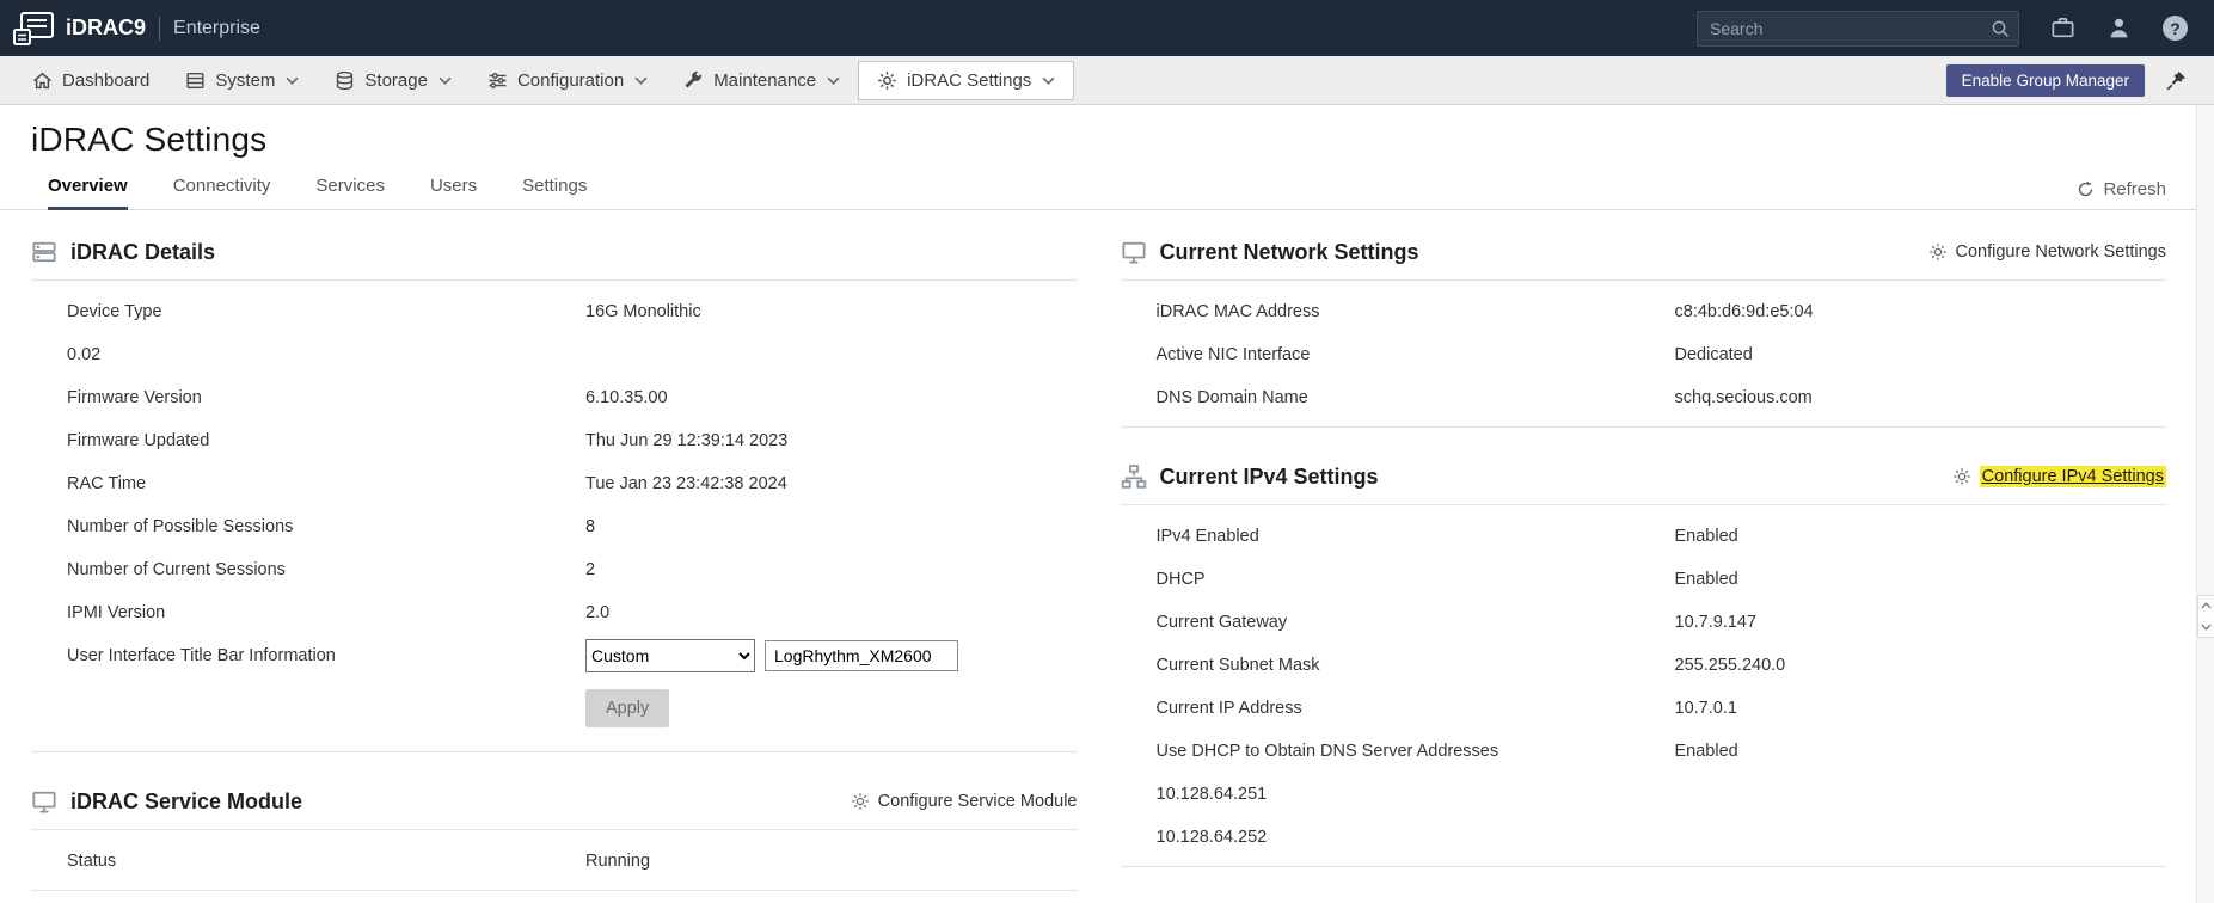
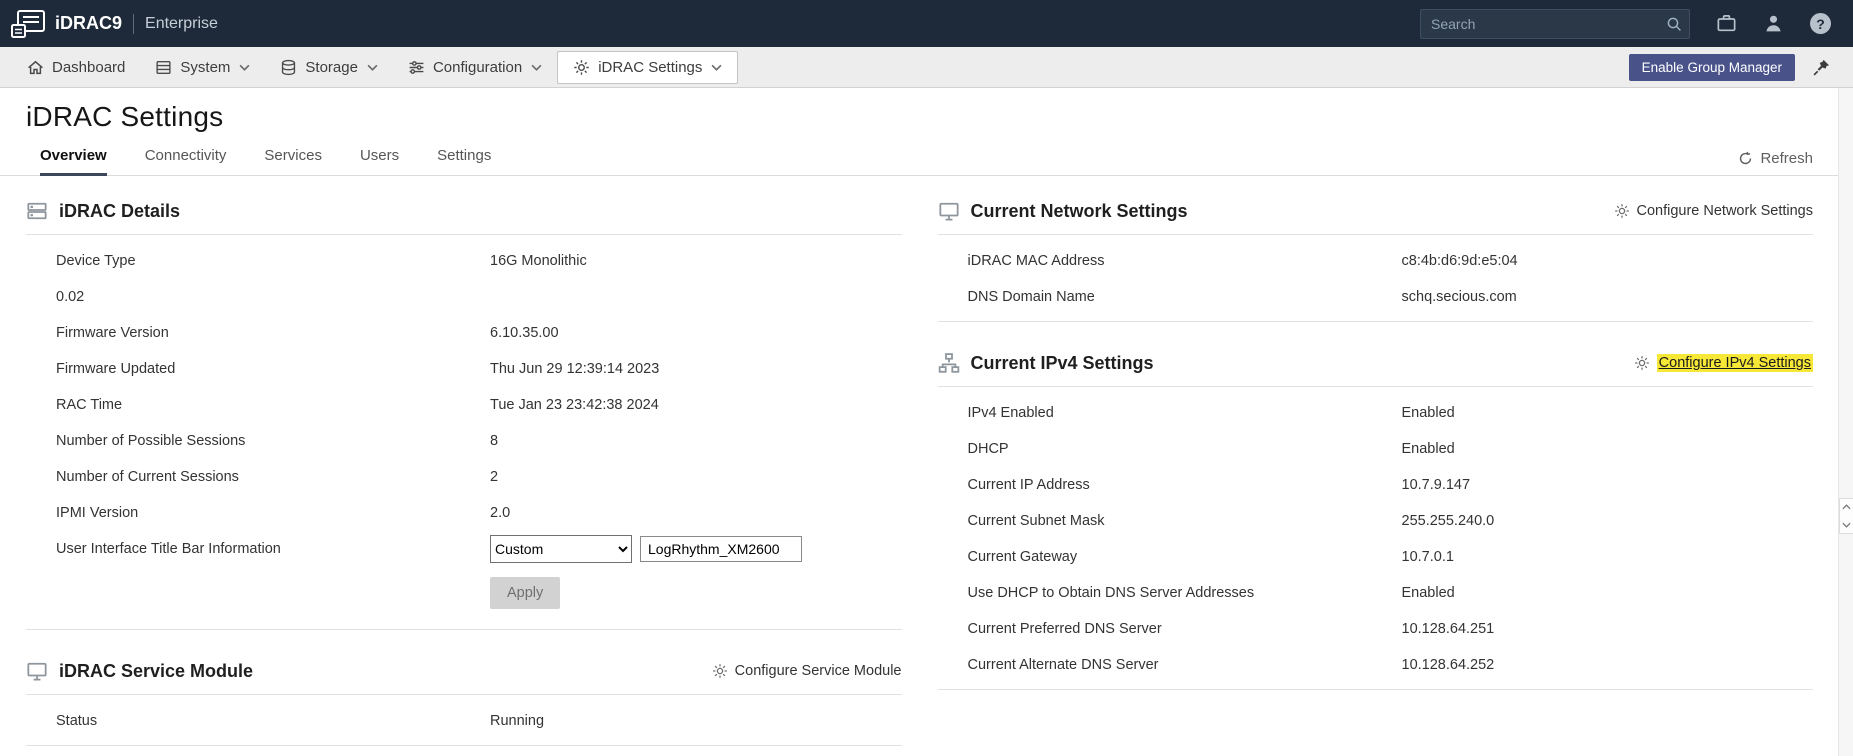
  iDRAC9
  Enterprise
  Search
  ?
  Dashboard
  System
  Storage
  Configuration
- Maintenance
  iDRAC Settings
  Enable Group Manager
  iDRAC Settings
  Overview
  Connectivity
  Services
  Users
  Settings
  Refresh
  iDRAC Details
  Device Type
  16G Monolithic
  0.02
  Firmware Version
  6.10.35.00
  Firmware Updated
  Thu Jun 29 12:39:14 2023
  RAC Time
  Tue Jan 23 23:42:38 2024
  Number of Possible Sessions
  8
  Number of Current Sessions
  2
  IPMI Version
  2.0
  User Interface Title Bar Information
  Custom
  LogRhythm_XM2600
  Apply
  iDRAC Service Module
  Configure Service Module
  Status
  Running
  Current Network Settings
  Configure Network Settings
  iDRAC MAC Address
  c8:4b:d6:9d:e5:04
- Active NIC Interface
- Dedicated
  DNS Domain Name
  schq.secious.com
  Current IPv4 Settings
  Configure IPv4 Settings
  IPv4 Enabled
  Enabled
  DHCP
  Enabled
- Current Gateway
+ Current IP Address
  10.7.9.147
  Current Subnet Mask
  255.255.240.0
- Current IP Address
+ Current Gateway
  10.7.0.1
  Use DHCP to Obtain DNS Server Addresses
  Enabled
+ Current Preferred DNS Server
  10.128.64.251
+ Current Alternate DNS Server
  10.128.64.252
